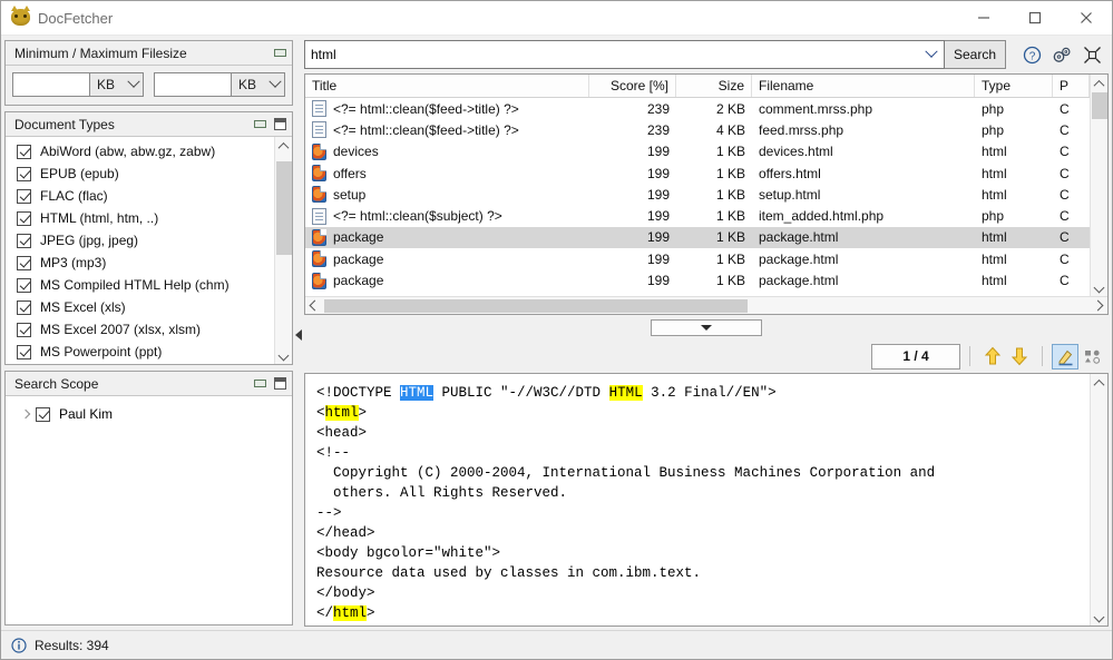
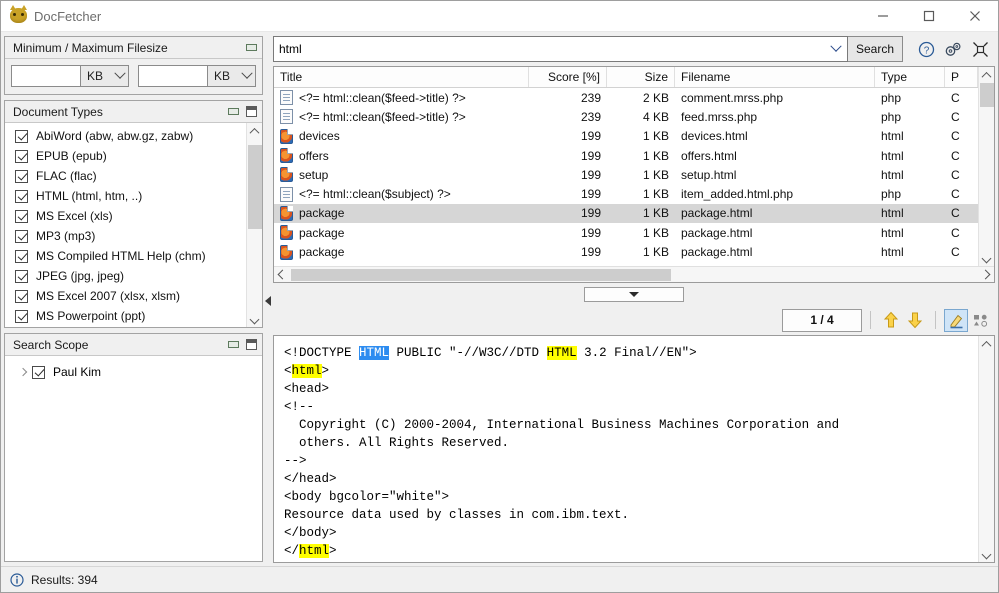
  DocFetcher
  Minimum / Maximum Filesize
  KB
  KB
  Document Types
  AbiWord (abw, abw.gz, zabw)
  EPUB (epub)
  FLAC (flac)
  HTML (html, htm, ..)
- JPEG (jpg, jpeg)
+ MS Excel (xls)
  MP3 (mp3)
  MS Compiled HTML Help (chm)
- MS Excel (xls)
+ JPEG (jpg, jpeg)
  MS Excel 2007 (xlsx, xlsm)
  MS Powerpoint (ppt)
  Search Scope
  Paul Kim
  html
  Search
  ?
  Title
  Score [%]
  Size
  Filename
  Type
  P
  <?= html::clean($feed->title) ?>
  239
  2 KB
  comment.mrss.php
  php
  C
  <?= html::clean($feed->title) ?>
  239
  4 KB
  feed.mrss.php
  php
  C
  devices
  199
  1 KB
  devices.html
  html
  C
  offers
  199
  1 KB
  offers.html
  html
  C
  setup
  199
  1 KB
  setup.html
  html
  C
  <?= html::clean($subject) ?>
  199
  1 KB
  item_added.html.php
  php
  C
  package
  199
  1 KB
  package.html
  html
  C
  package
  199
  1 KB
  package.html
  html
  C
  package
  199
  1 KB
  package.html
  html
  C
  1 / 4
  <!DOCTYPE HTML PUBLIC "-//W3C//DTD HTML 3.2 Final//EN">
  <html>
  <head>
  <!--
  Copyright (C) 2000-2004, International Business Machines Corporation and
  others. All Rights Reserved.
  -->
  </head>
  <body bgcolor="white">
  Resource data used by classes in com.ibm.text.
  </body>
  </html>
  Results: 394
